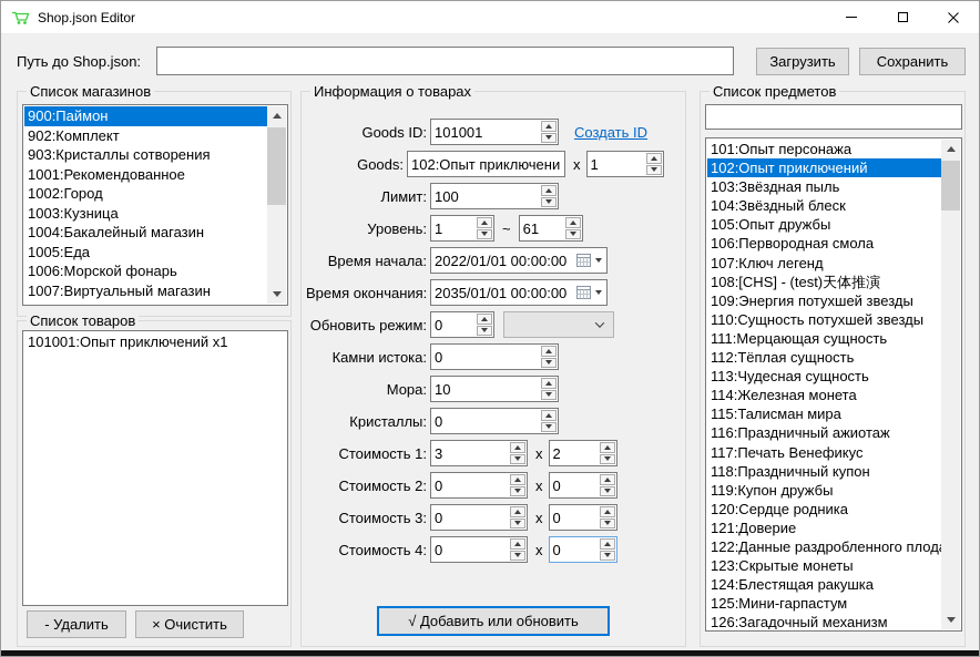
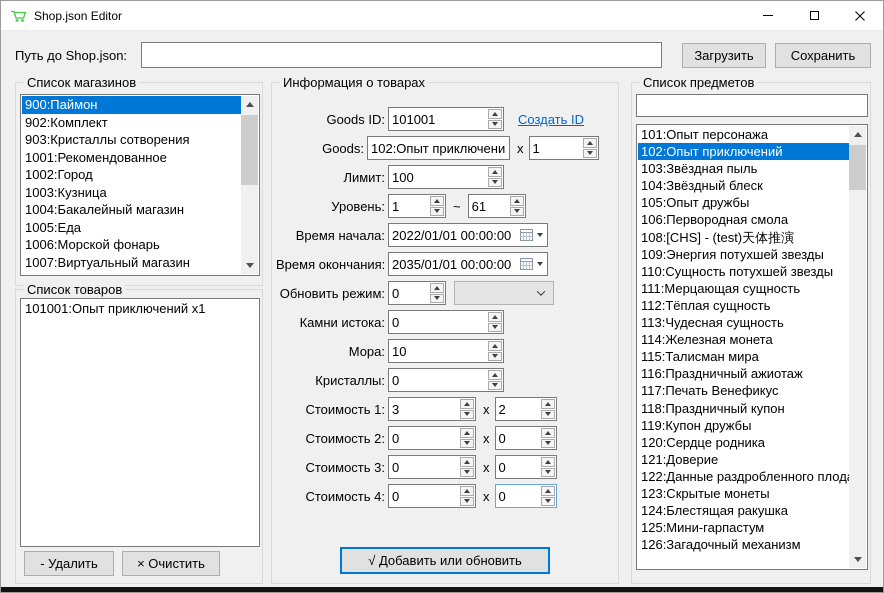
  Shop.json Editor
  Путь до Shop.json:
  Загрузить
  Сохранить
  Список магазинов
  900:Паймон
  902:Комплект
  903:Кристаллы сотворения
  1001:Рекомендованное
  1002:Город
  1003:Кузница
  1004:Бакалейный магазин
  1005:Еда
  1006:Морской фонарь
  1007:Виртуальный магазин
  Список товаров
  101001:Опыт приключений x1
  - Удалить
  × Очистить
  Информация о товарах
  Goods ID:
  101001
  Создать ID
  Goods:
  102:Опыт приключени
  x
  1
  Лимит:
  100
  Уровень:
  1
  ~
  61
  Время начала:
  2022/01/01 00:00:00
  Время окончания:
  2035/01/01 00:00:00
  Обновить режим:
  0
  Камни истока:
  0
  Мора:
  10
  Кристаллы:
  0
  Стоимость 1:
  3
  x
  2
  Стоимость 2:
  0
  x
  0
  Стоимость 3:
  0
  x
  0
  Стоимость 4:
  0
  x
  0
  √ Добавить или обновить
  Список предметов
  101:Опыт персонажа
  102:Опыт приключений
  103:Звёздная пыль
  104:Звёздный блеск
  105:Опыт дружбы
  106:Первородная смола
- 107:Ключ легенд
  108:[CHS] - (test)天体推演
  109:Энергия потухшей звезды
  110:Сущность потухшей звезды
  111:Мерцающая сущность
  112:Тёплая сущность
  113:Чудесная сущность
  114:Железная монета
  115:Талисман мира
  116:Праздничный ажиотаж
  117:Печать Венефикус
  118:Праздничный купон
  119:Купон дружбы
  120:Сердце родника
  121:Доверие
  122:Данные раздробленного плод
  123:Скрытые монеты
  124:Блестящая ракушка
  125:Мини-гарпастум
  126:Загадочный механизм
